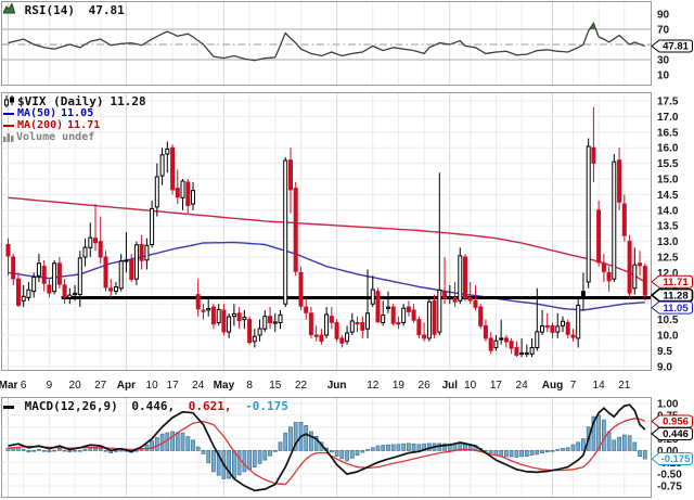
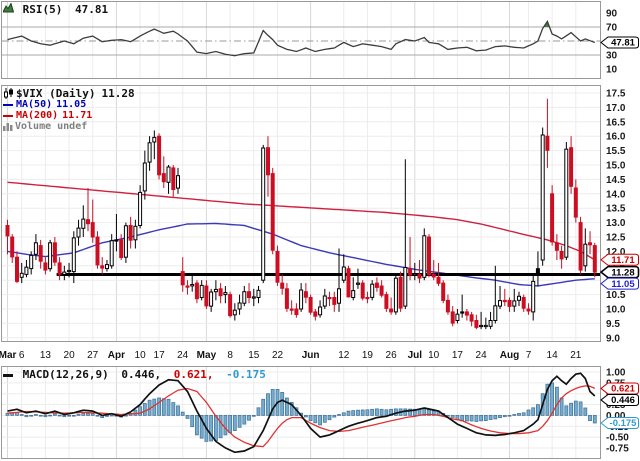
  90
  70
  30
  10
  17.5
  17.0
  16.5
  16.0
  15.5
  15.0
  14.5
  14.0
  13.5
  13.0
  12.5
  12.0
  10.5
  10.0
  9.5
  9.0
  1.00
  0.00
  -0.50
  -0.75
  47.81
  11.71
  11.28
  11.05
- 0.956
+ 0.621
  0.446
  -0.175
  Mar
  6
- 9
+ 13
  20
  27
  Apr
  10
  17
  24
  May
  8
  15
  22
  Jun
  12
  19
  26
  Jul
  10
  17
  24
  Aug
  7
  14
  21
- RSI(14) 47.81
+ RSI(5) 47.81
  $VIX (Daily)
  11.28
  MA(50)
  11.05
  MA(200)
  11.71
  Volume undef
  MACD(12,26,9) 0.446, 0.621, -0.175
